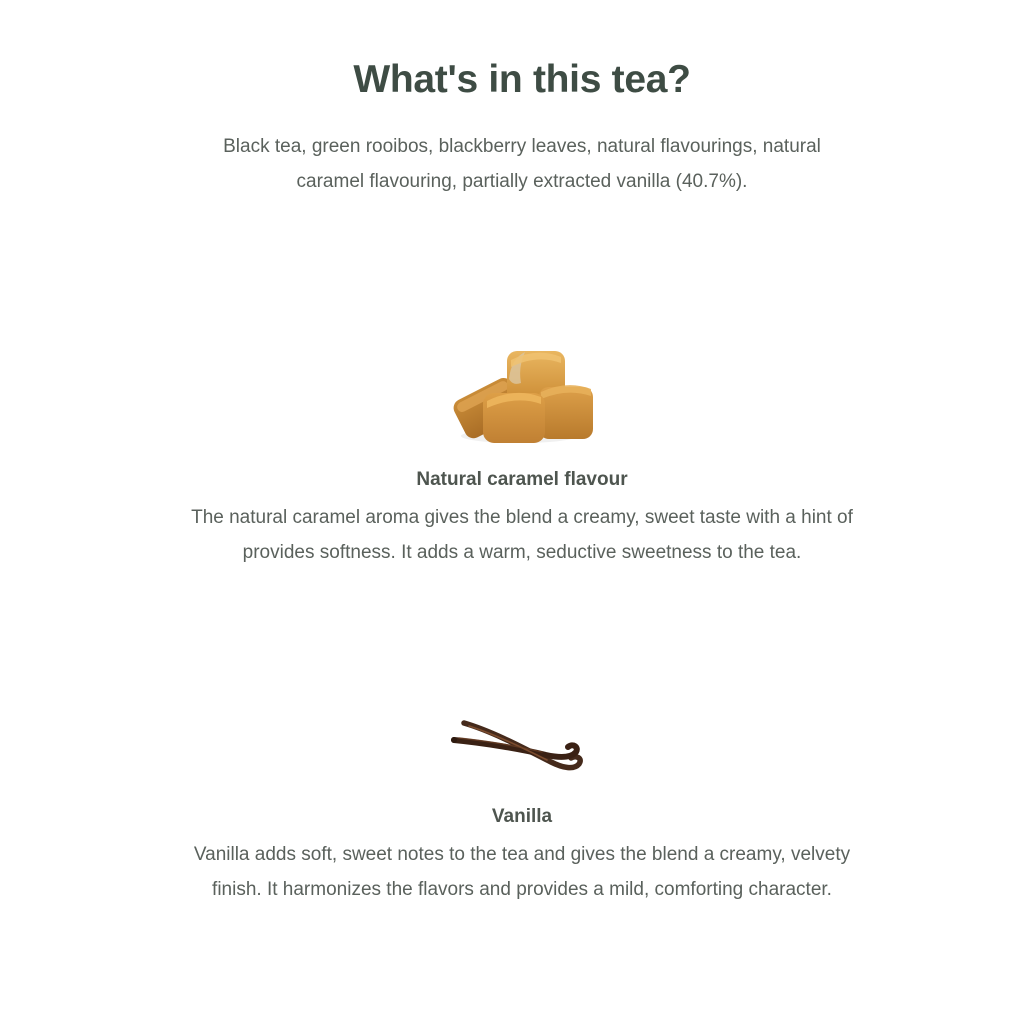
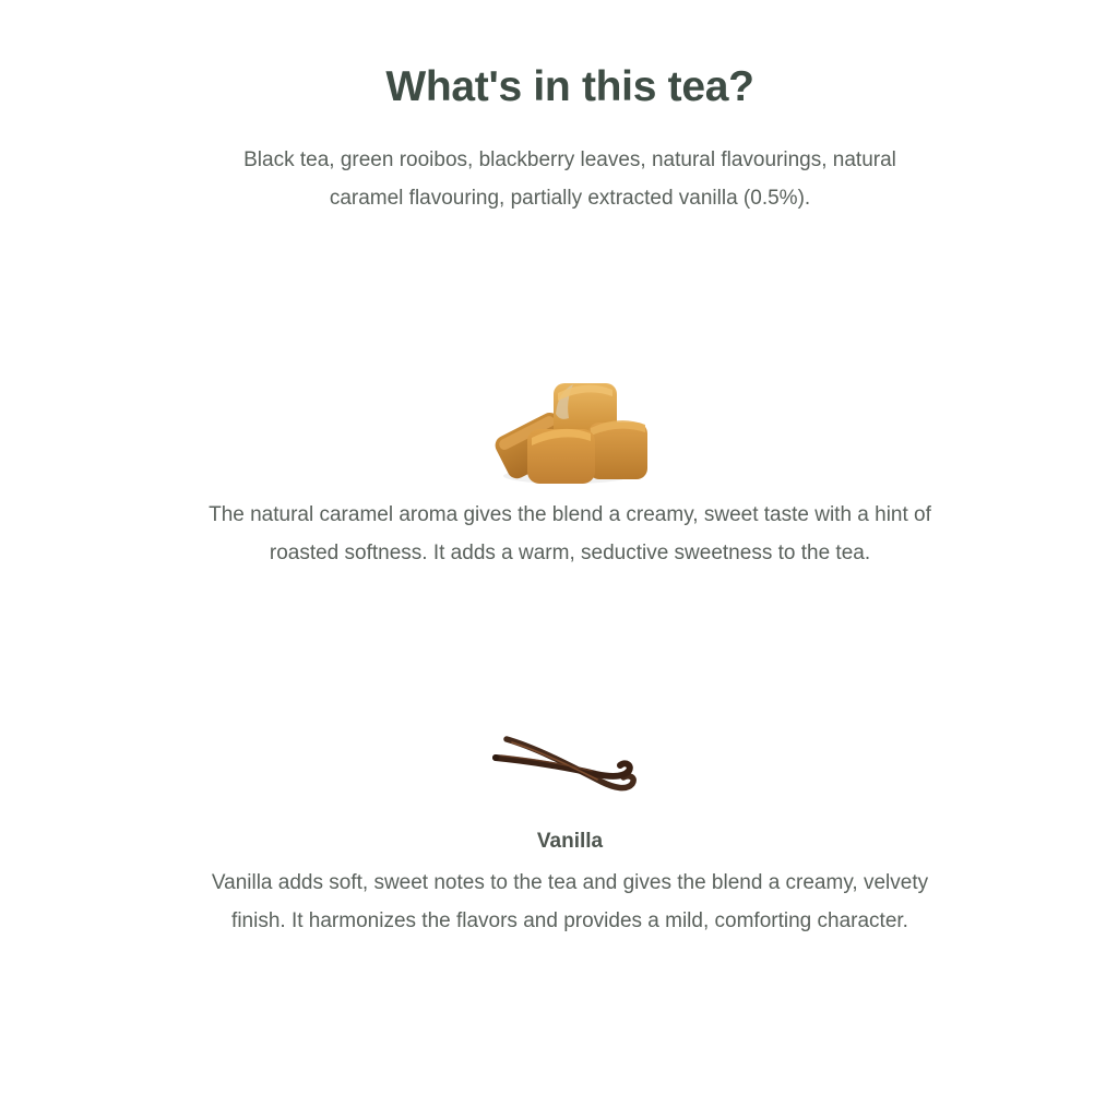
  What's in this tea?
- Black tea, green rooibos, blackberry leaves, natural flavourings, natural caramel flavouring, partially extracted vanilla (40.7%).
+ Black tea, green rooibos, blackberry leaves, natural flavourings, natural caramel flavouring, partially extracted vanilla (0.5%).
- Natural caramel flavour
- The natural caramel aroma gives the blend a creamy, sweet taste with a hint of provides softness. It adds a warm, seductive sweetness to the tea.
+ The natural caramel aroma gives the blend a creamy, sweet taste with a hint of roasted softness. It adds a warm, seductive sweetness to the tea.
  Vanilla
  Vanilla adds soft, sweet notes to the tea and gives the blend a creamy, velvety finish. It harmonizes the flavors and provides a mild, comforting character.
